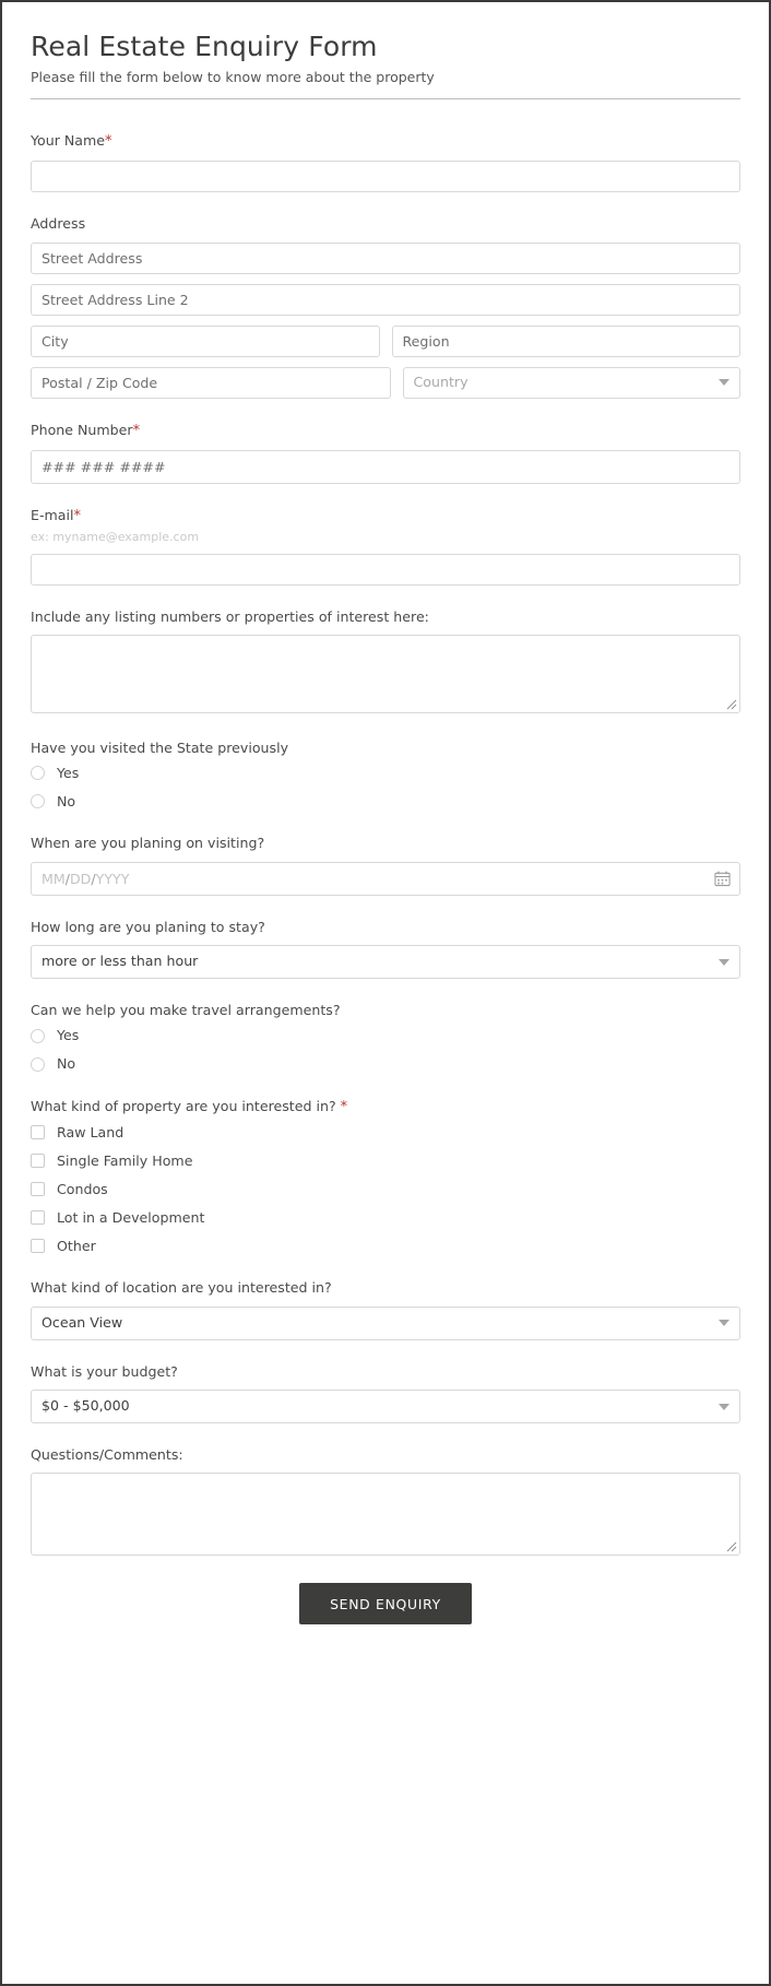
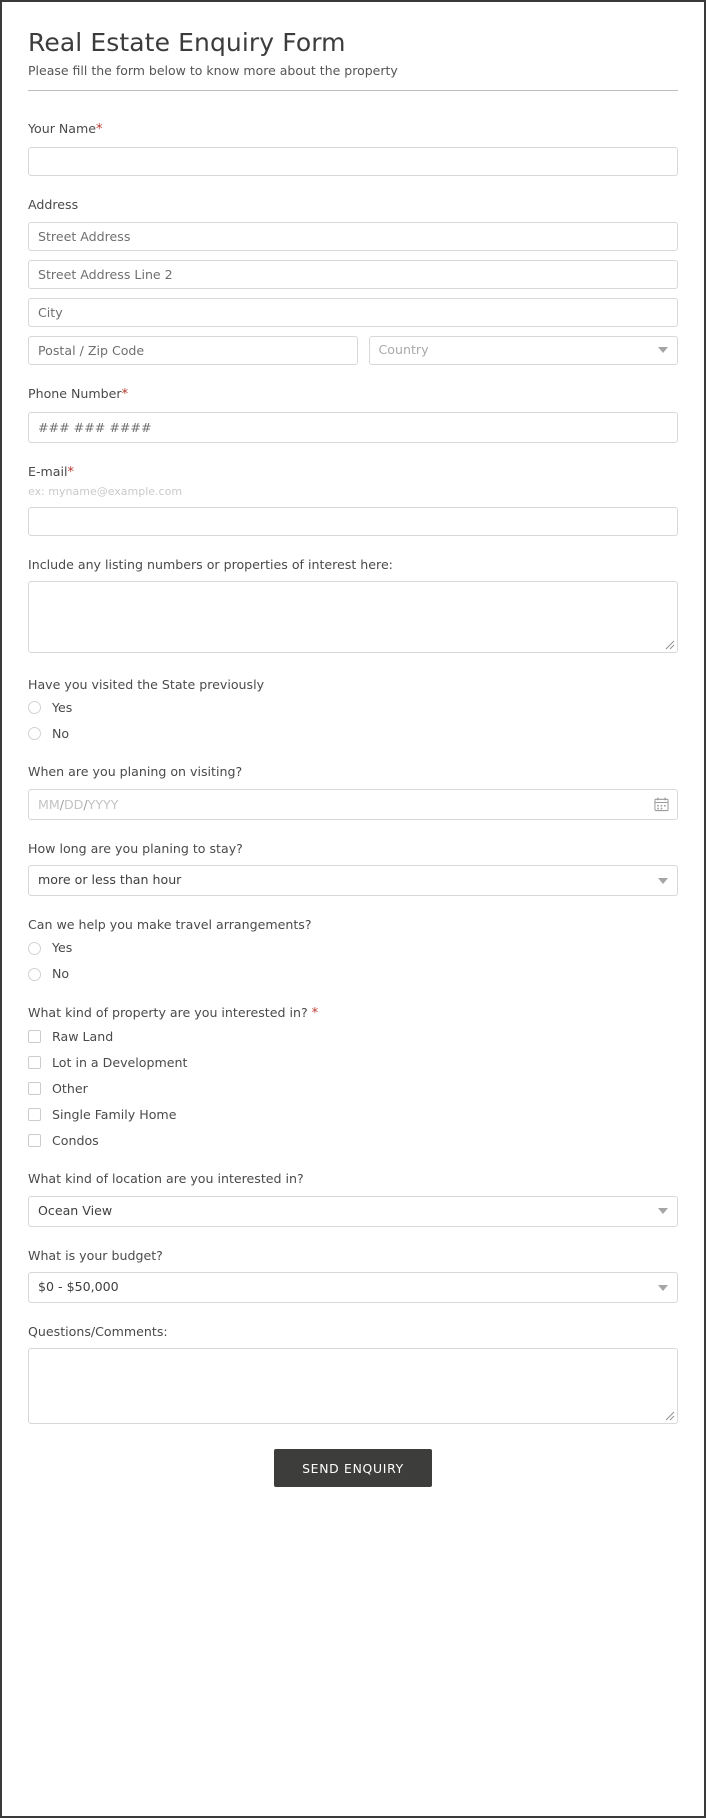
  Real Estate Enquiry Form
  Please fill the form below to know more about the property
  Your Name*
  Address
  Street Address
  Street Address Line 2
  City
- Region
  Postal / Zip Code
  Country
  Phone Number*
  ### ### ####
  E-mail*
  ex: myname@example.com
  Include any listing numbers or properties of interest here:
  Have you visited the State previously
  Yes
  No
  When are you planing on visiting?
  MM
  /
  DD
  /
  YYYY
  How long are you planing to stay?
  more or less than hour
  Can we help you make travel arrangements?
  Yes
  No
  What kind of property are you interested in? *
  Raw Land
- Single Family Home
+ Lot in a Development
- Condos
+ Other
- Lot in a Development
+ Single Family Home
- Other
+ Condos
  What kind of location are you interested in?
  Ocean View
  What is your budget?
  $0 - $50,000
  Questions/Comments:
  SEND ENQUIRY
